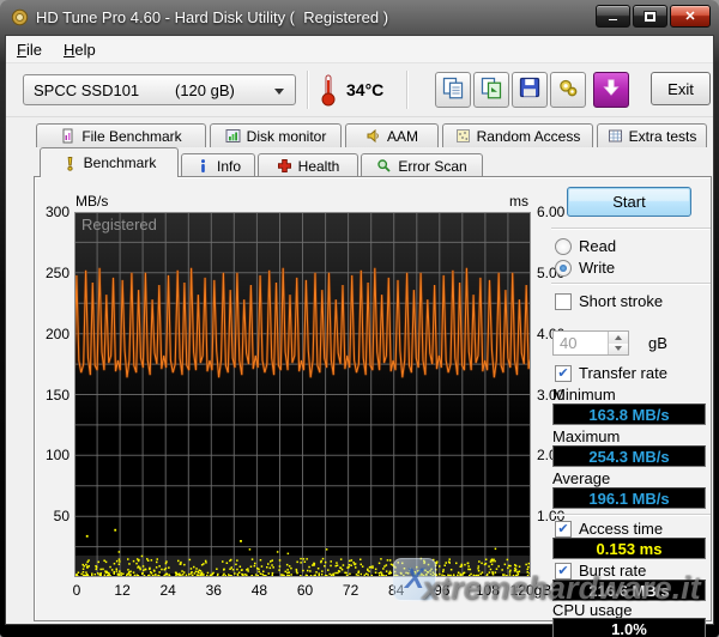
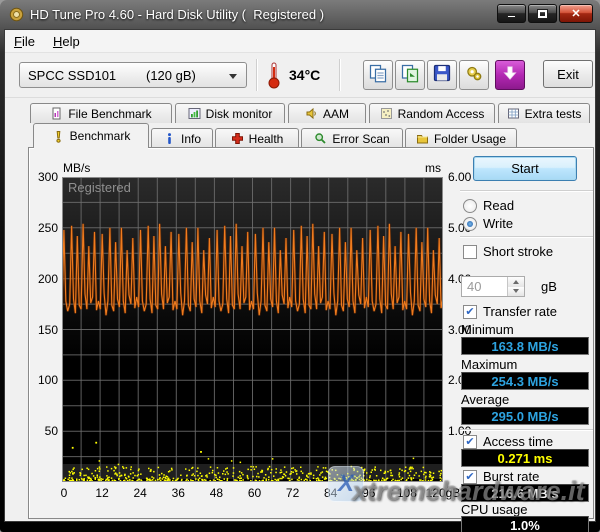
  HD Tune Pro 4.60 - Hard Disk Utility ( Registered )
  ✕
  File Help
  SPCC SSD101
  (120 gB)
  34°C
  Exit
  File Benchmark
  Disk monitor
  AAM
  Random Access
  Extra tests
  Benchmark
  Info
  Health
  Error Scan
+ Folder Usage
  MB/s
  ms
  300
  250
  200
  150
  100
  50
  6.00
  5.0
  3.00
  1.00
  0
  12
  24
  36
  48
  60
  72
  96
  108
  120gB
  Registered
  Start
  Read
  Write
  Short stroke
  40
  gB
  Transfer rate
  Minimum
  163.8 MB/s
  Maximum
  254.3 MB/s
  Average
- 196.1 MB/s
+ 295.0 MB/s
  Access time
- 0.153 ms
+ 0.271 ms
  Burst rate
  216.6 MB/s
  CPU usage
  1.0%
  X
  xtremehardware.it
